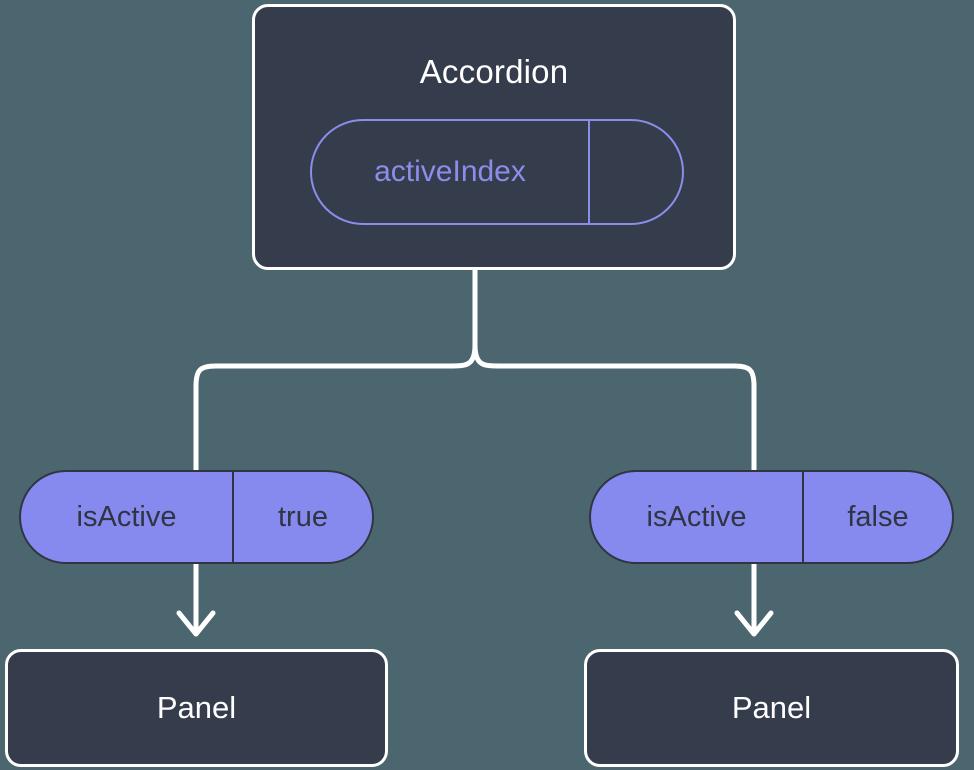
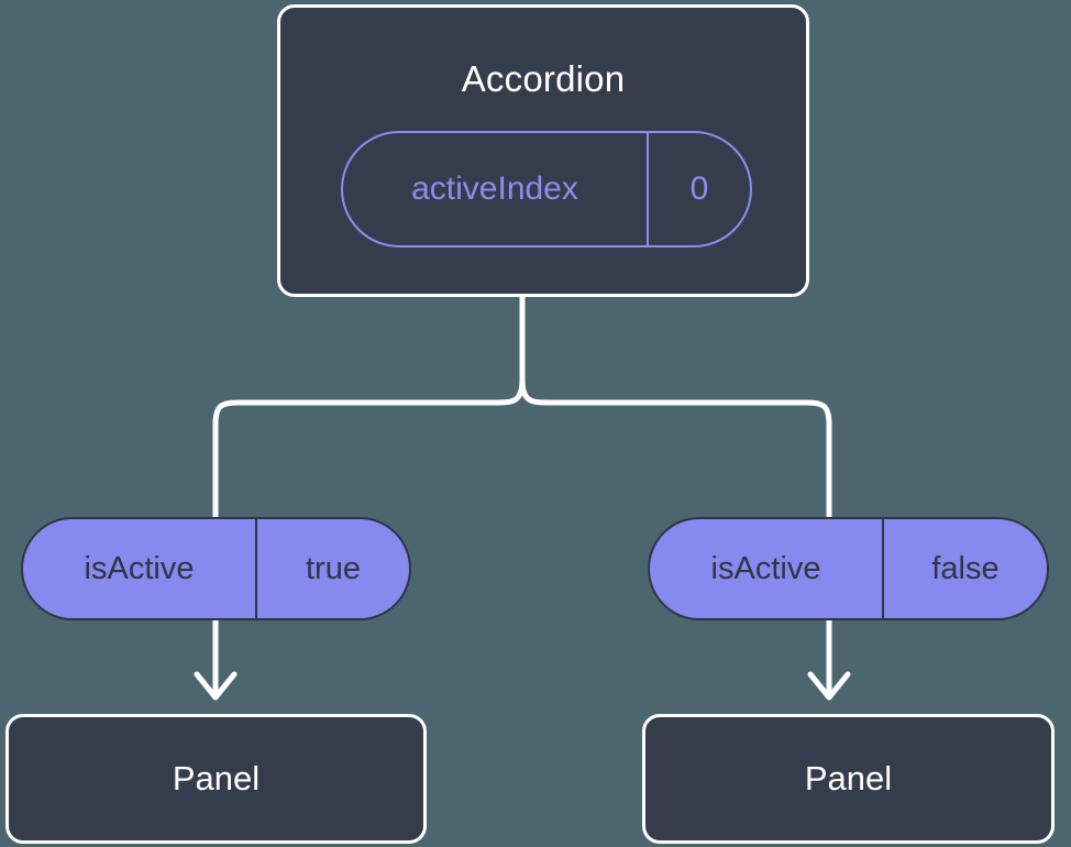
  Accordion
  activeIndex
+ 0
  isActive
  true
  isActive
  false
  Panel
  Panel
